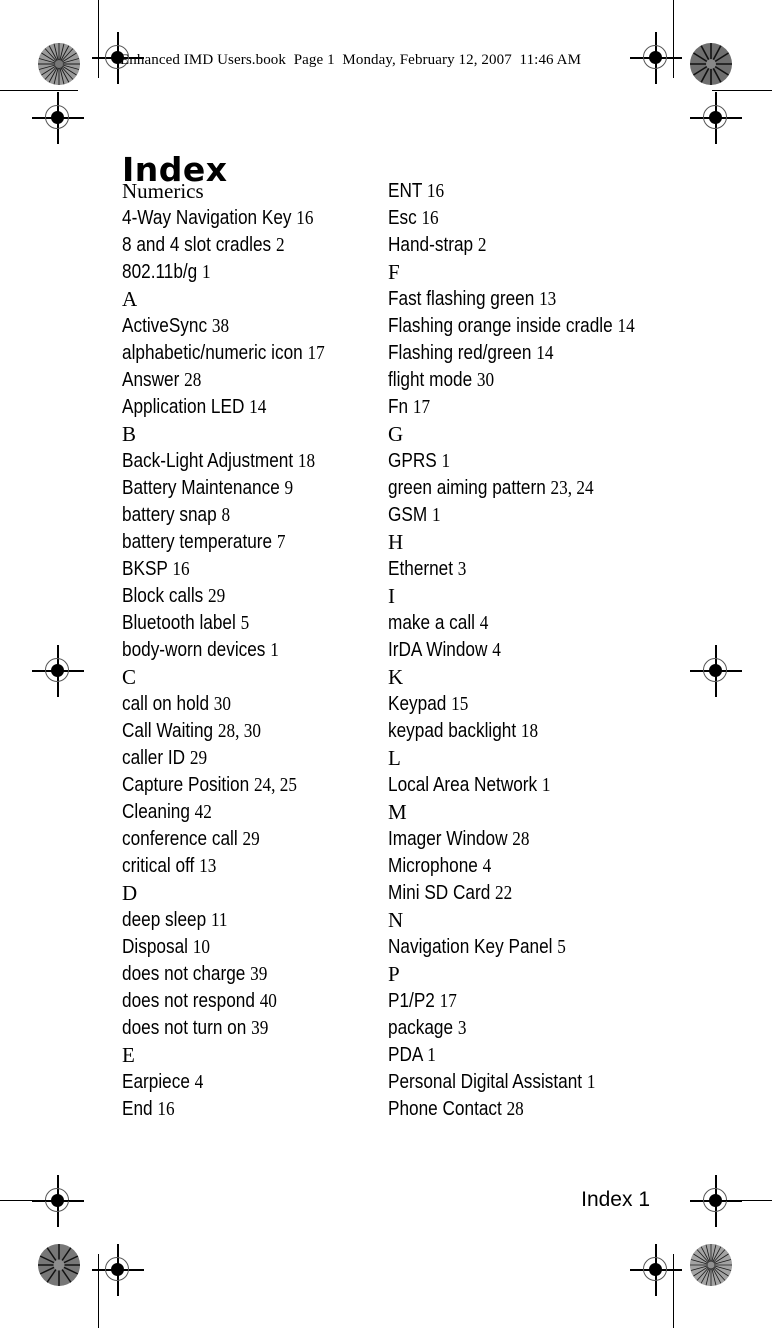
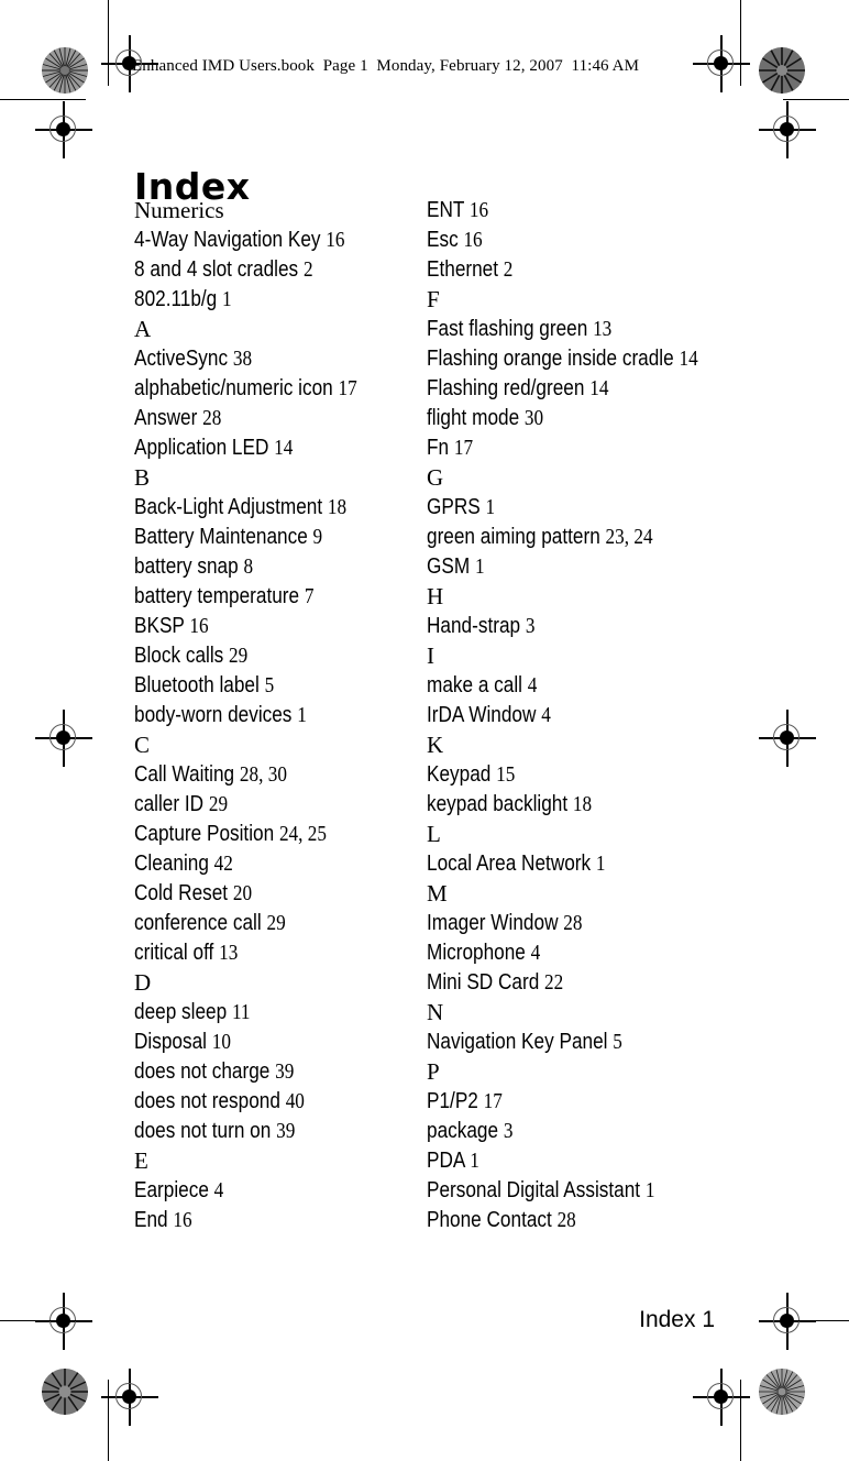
  Enhanced IMD Users.book Page 1 Monday, February 12, 2007 11:46 AM
  Index
  Numerics
  4-Way Navigation Key 16
  8 and 4 slot cradles 2
  802.11b/g 1
  A
  ActiveSync 38
  alphabetic/numeric icon 17
  Answer 28
  Application LED 14
  B
  Back-Light Adjustment 18
  Battery Maintenance 9
  battery snap 8
  battery temperature 7
  BKSP 16
  Block calls 29
  Bluetooth label 5
  body-worn devices 1
  C
- call on hold 30
  Call Waiting 28, 30
  caller ID 29
  Capture Position 24, 25
  Cleaning 42
+ Cold Reset 20
  conference call 29
  critical off 13
  D
  deep sleep 11
  Disposal 10
  does not charge 39
  does not respond 40
  does not turn on 39
  E
  Earpiece 4
  End 16
  ENT 16
  Esc 16
- Hand-strap 2
+ Ethernet 2
  F
  Fast flashing green 13
  Flashing orange inside cradle 14
  Flashing red/green 14
  flight mode 30
  Fn 17
  G
  GPRS 1
  green aiming pattern 23, 24
  GSM 1
  H
- Ethernet 3
+ Hand-strap 3
  I
  make a call 4
  IrDA Window 4
  K
  Keypad 15
  keypad backlight 18
  L
  Local Area Network 1
  M
  Imager Window 28
  Microphone 4
  Mini SD Card 22
  N
  Navigation Key Panel 5
  P
  P1/P2 17
  package 3
  PDA 1
  Personal Digital Assistant 1
  Phone Contact 28
  Index 1
